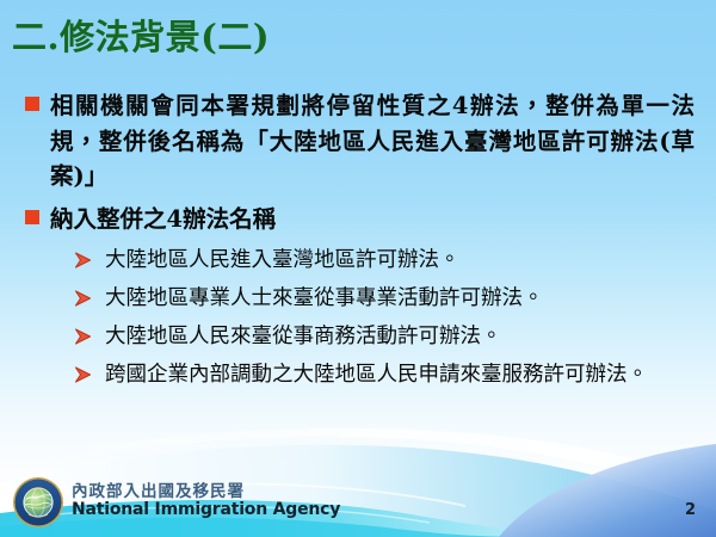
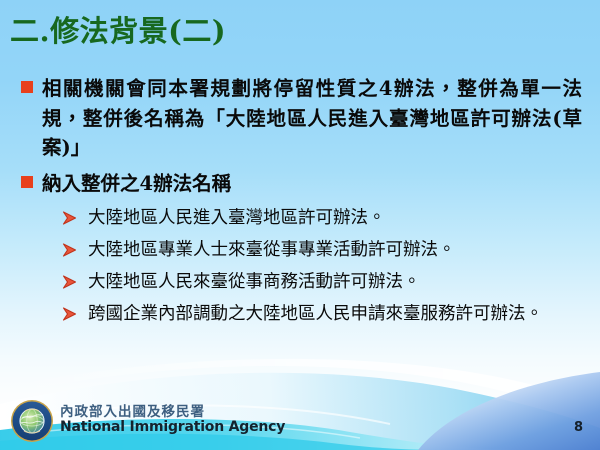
  二.修法背景(二)
  相關機關會同本署規劃將停留性質之4辦法，整併為單一法規，整併後名稱為「大陸地區人民進入臺灣地區許可辦法(草案)」
  納入整併之4辦法名稱
  大陸地區人民進入臺灣地區許可辦法。
  大陸地區專業人士來臺從事專業活動許可辦法。
  大陸地區人民來臺從事商務活動許可辦法。
  跨國企業內部調動之大陸地區人民申請來臺服務許可辦法。
  內政部入出國及移民署
  National Immigration Agency
- 2
+ 8
